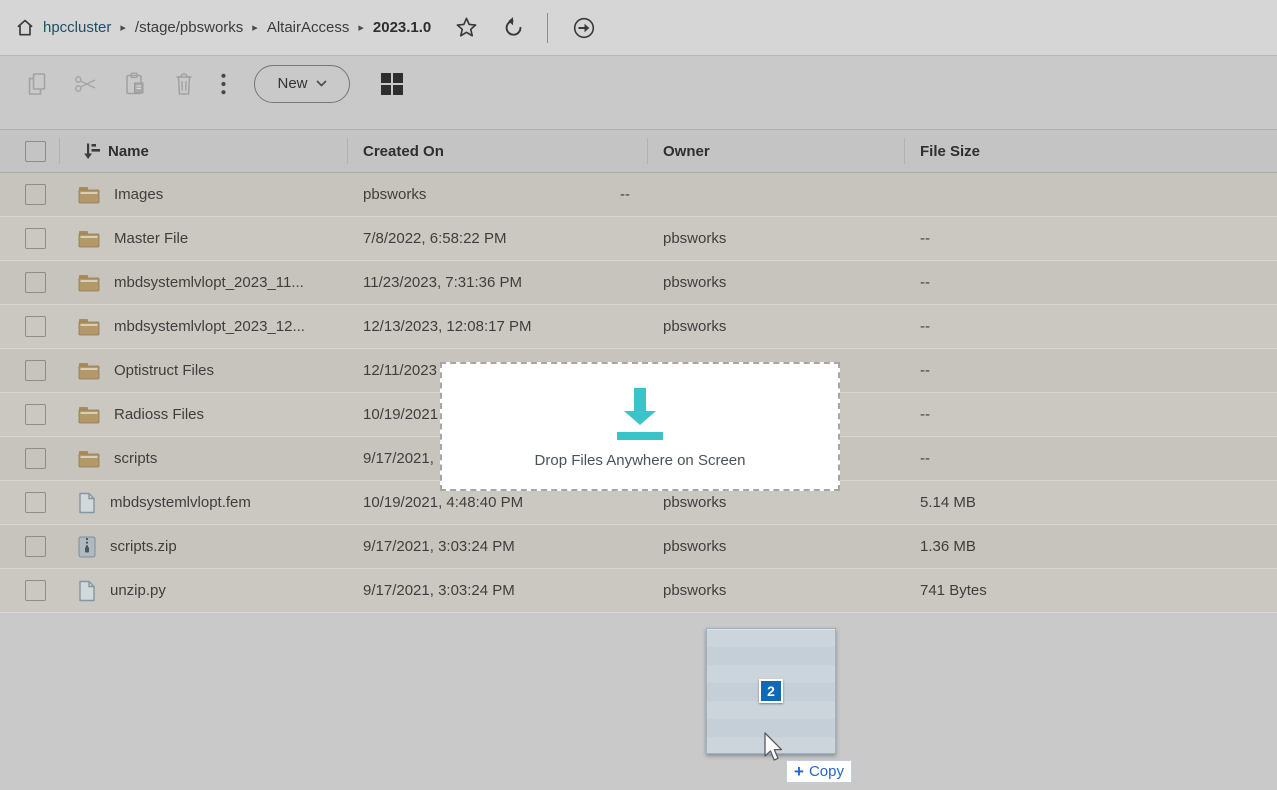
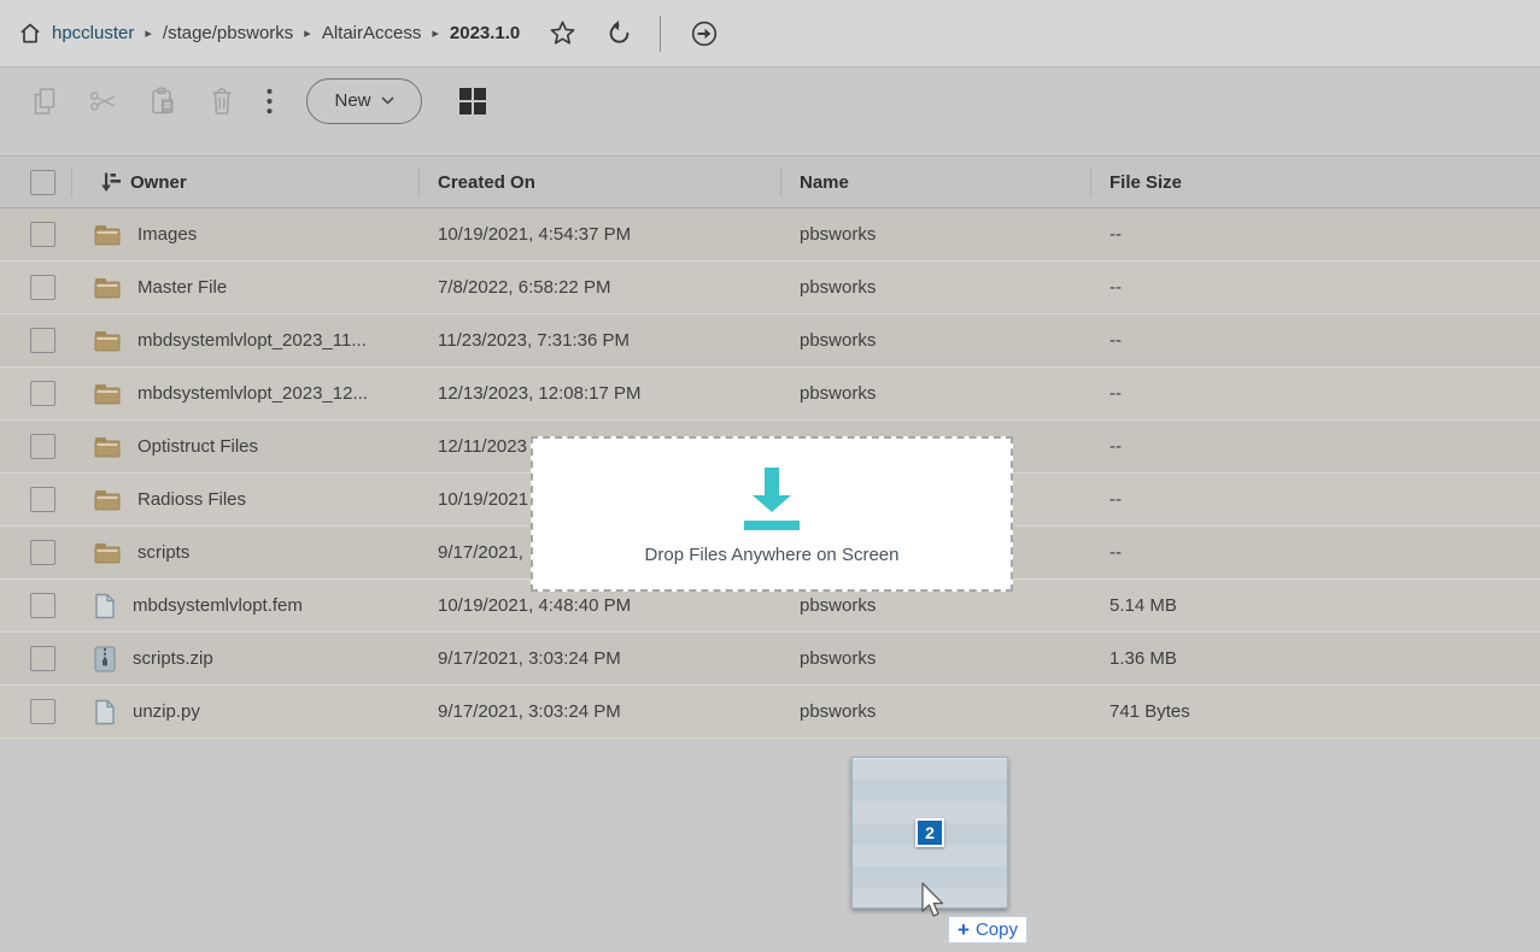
  hpccluster
  ▸
  /stage/pbsworks
  ▸
  AltairAccess
  ▸
  2023.1.0
  New
- Name
+ Owner
  Created On
- Owner
+ Name
  File Size
  Images
+ 10/19/2021, 4:54:37 PM
  pbsworks
  --
  Master File
  7/8/2022, 6:58:22 PM
  pbsworks
  --
  mbdsystemlvlopt_2023_11...
  11/23/2023, 7:31:36 PM
  pbsworks
  --
  mbdsystemlvlopt_2023_12...
  12/13/2023, 12:08:17 PM
  pbsworks
  --
  Optistruct Files
  12/11/2023
  --
  Radioss Files
  10/19/2021
  --
  scripts
  9/17/2021,
  --
  mbdsystemlvlopt.fem
  10/19/2021, 4:48:40 PM
  pbsworks
  5.14 MB
  scripts.zip
  9/17/2021, 3:03:24 PM
  pbsworks
  1.36 MB
  unzip.py
  9/17/2021, 3:03:24 PM
  pbsworks
  741 Bytes
  Drop Files Anywhere on Screen
  2
  +
  Copy
